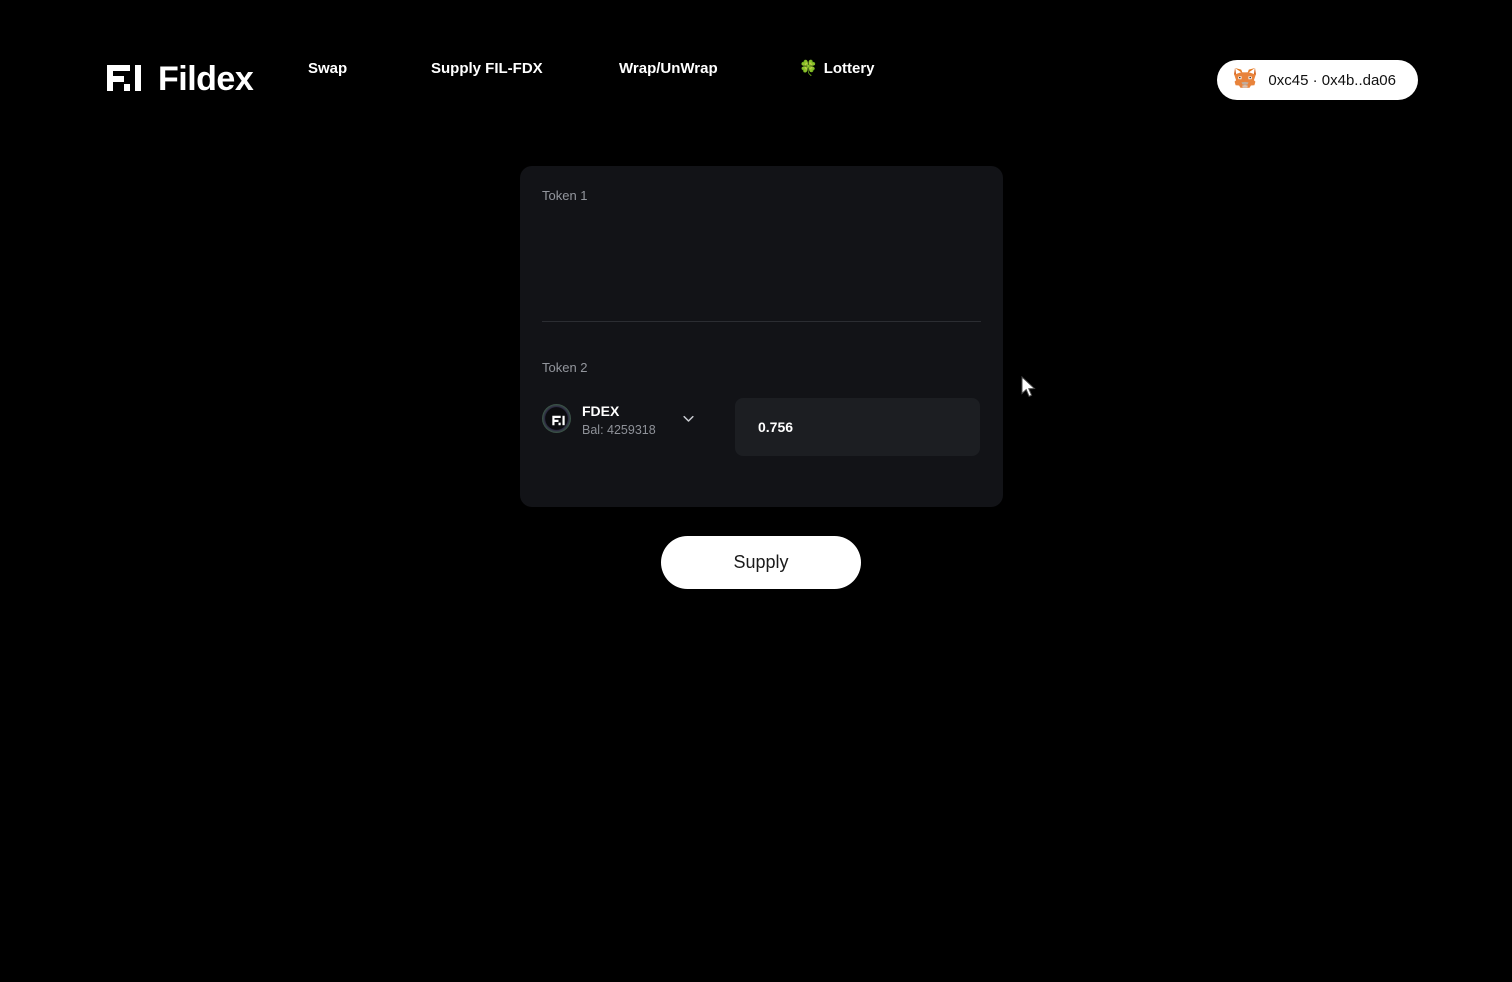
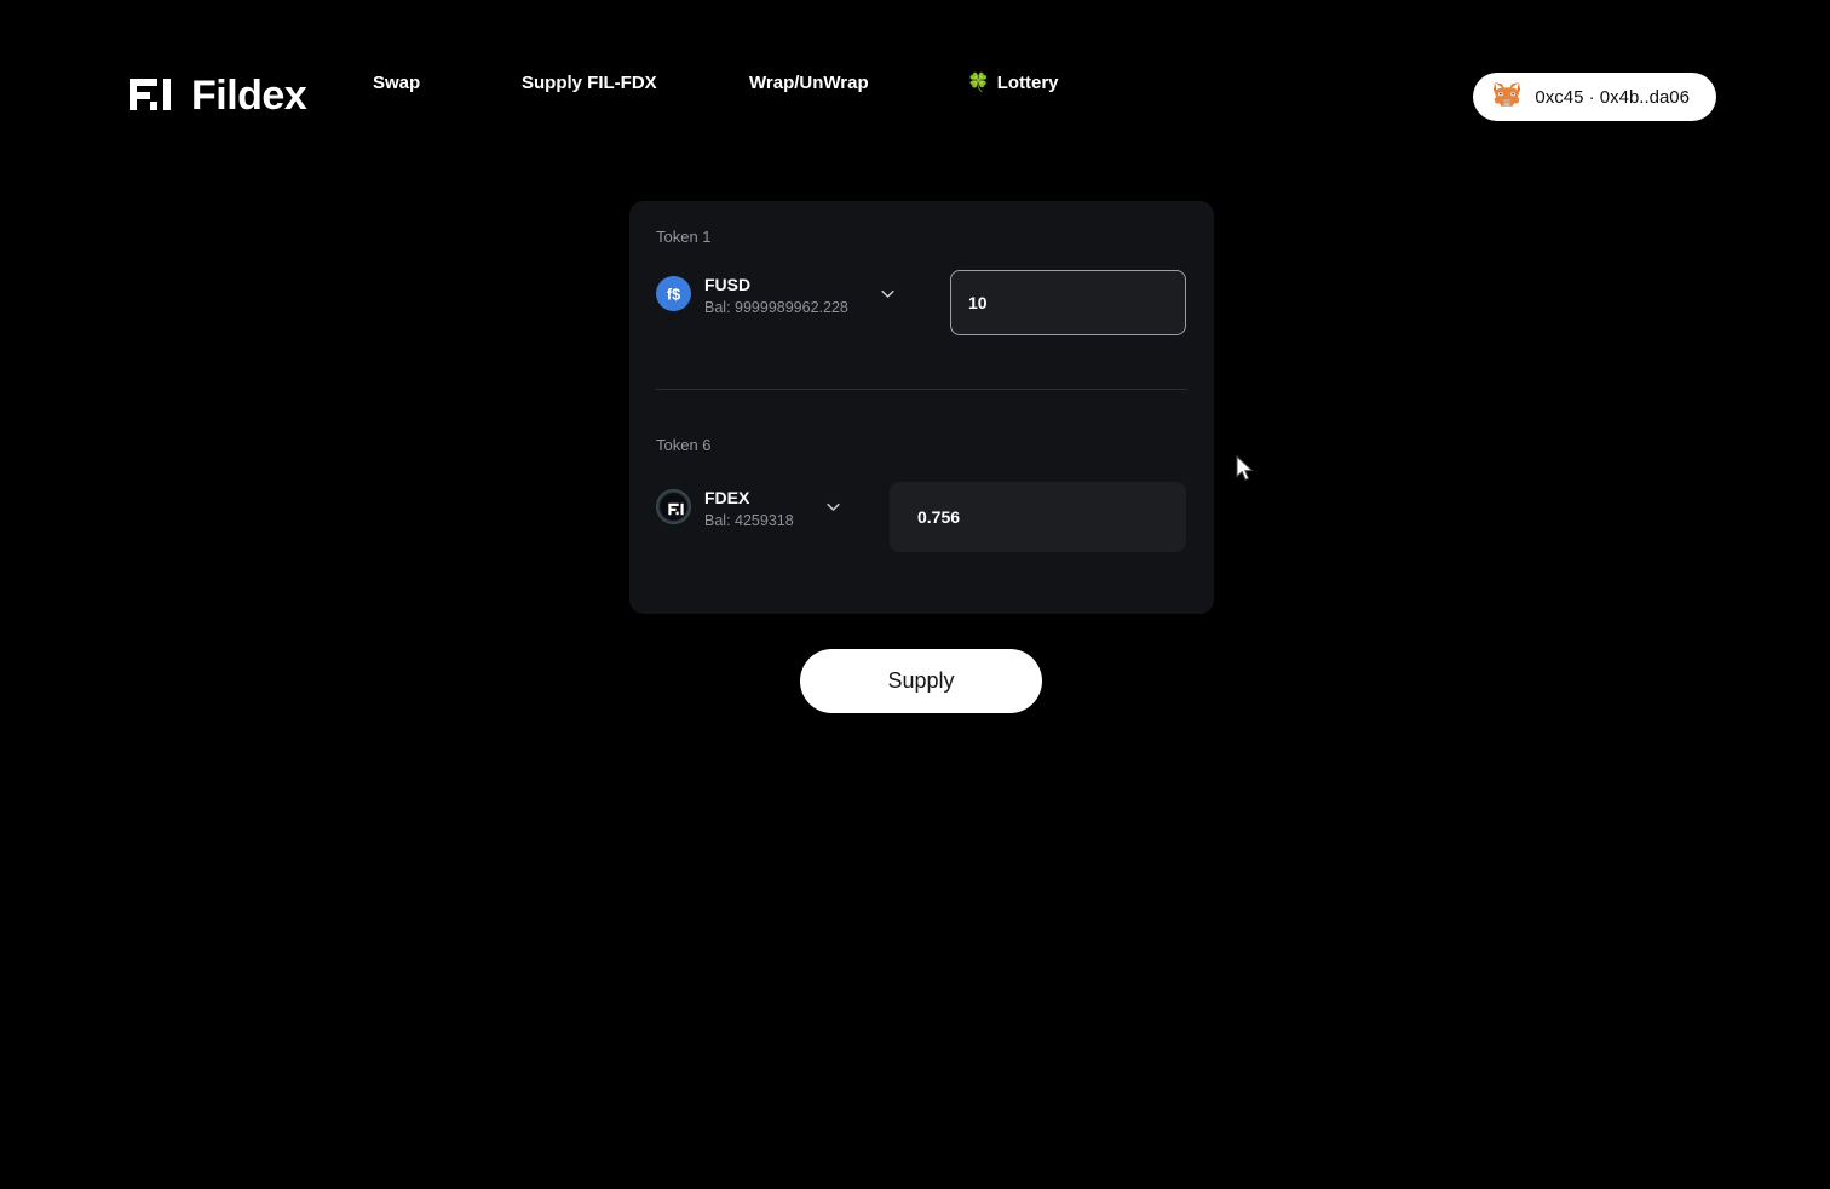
  Fildex
  Swap
  Supply FIL-FDX
  Wrap/UnWrap
  🍀
  Lottery
  0xc45 · 0x4b..da06
  Token 1
+ f$
+ FUSD
+ Bal: 9999989962.228
+ 10
- Token 2
+ Token 6
  FDEX
  Bal: 4259318
  0.756
  Supply
